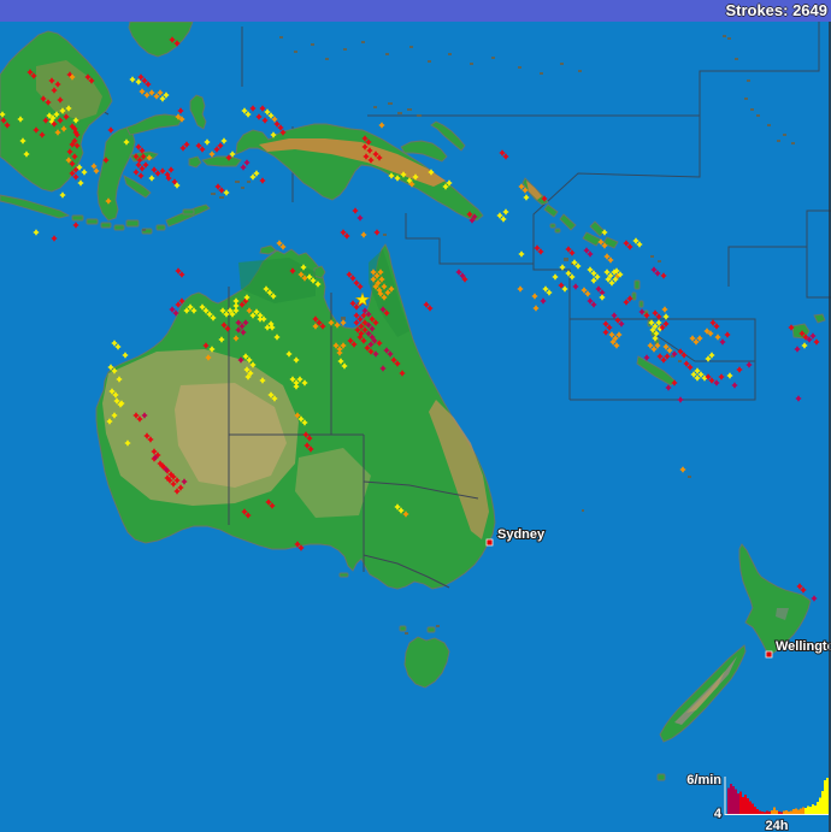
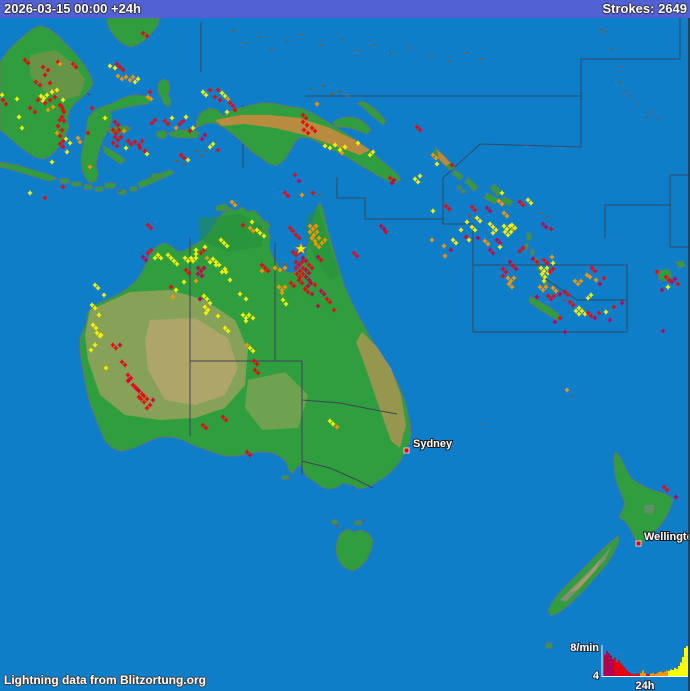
  Sydney
  Wellingt
- 6/min
+ 8/min
  4
  24h
+ 2026-03-15 00:00 +24h
  Strokes: 2649
+ Lightning data from Blitzortung.org
